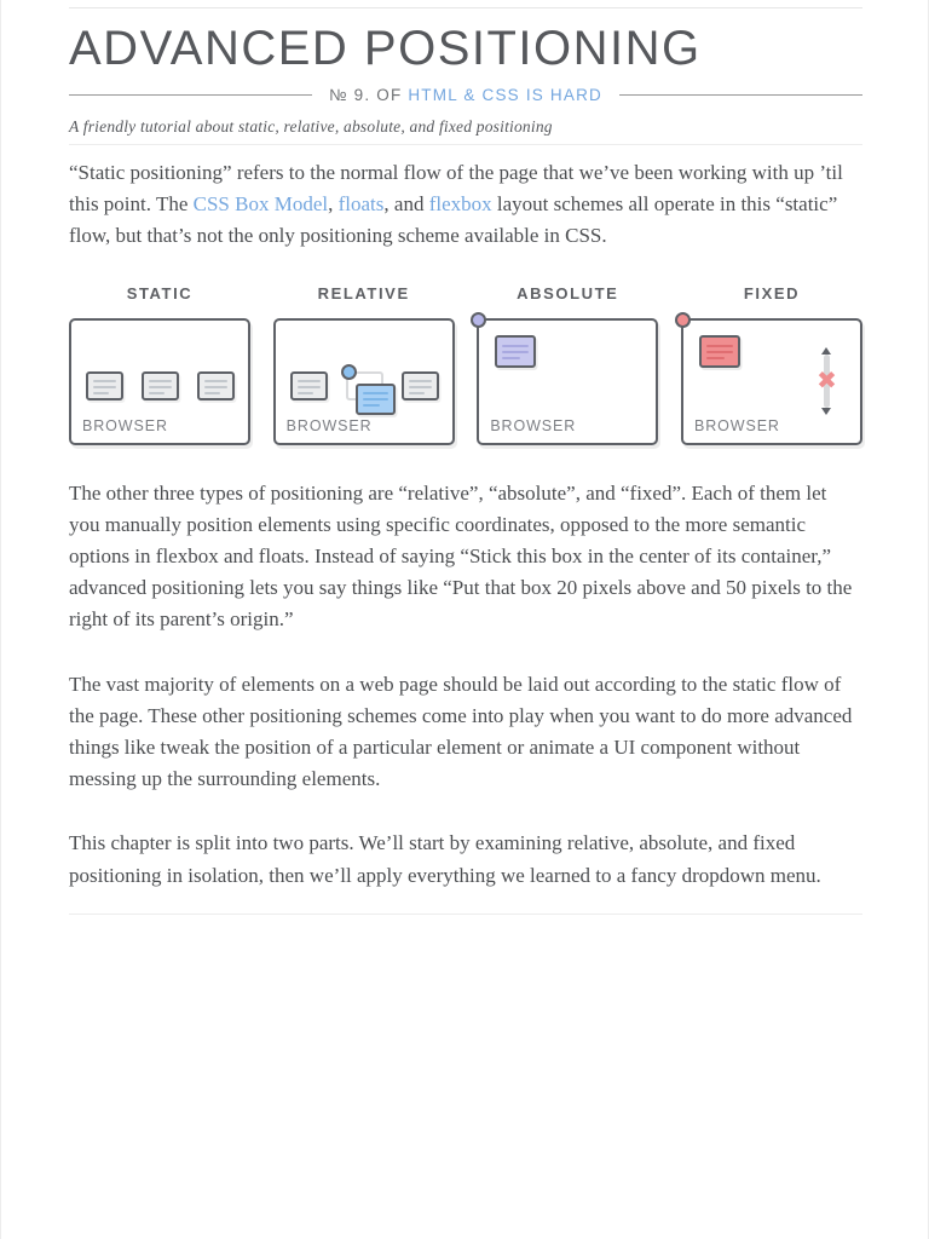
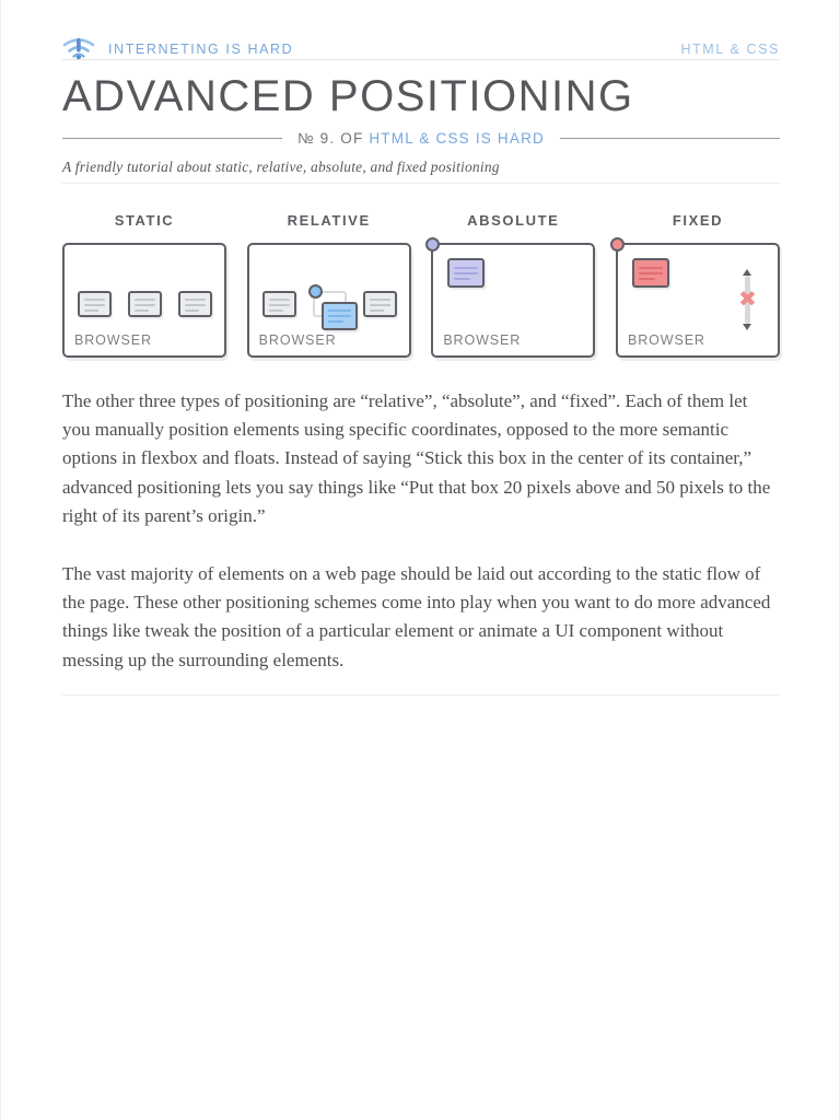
+ INTERNETING IS HARD
+ HTML & CSS
  ADVANCED POSITIONING
  № 9. OF HTML & CSS IS HARD
  A friendly tutorial about static, relative, absolute, and fixed positioning
- “Static positioning” refers to the normal flow of the page that we’ve been working with up ’til this point. The CSS Box Model, floats, and flexbox layout schemes all operate in this “static” flow, but that’s not the only positioning scheme available in CSS.
  STATIC
  BROWSER
  RELATIVE
  BROWSER
  ABSOLUTE
  BROWSER
  FIXED
  ✖
  BROWSER
  The other three types of positioning are “relative”, “absolute”, and “fixed”. Each of them let you manually position elements using specific coordinates, opposed to the more semantic options in flexbox and floats. Instead of saying “Stick this box in the center of its container,” advanced positioning lets you say things like “Put that box 20 pixels above and 50 pixels to the right of its parent’s origin.”
  The vast majority of elements on a web page should be laid out according to the static flow of the page. These other positioning schemes come into play when you want to do more advanced things like tweak the position of a particular element or animate a UI component without messing up the surrounding elements.
- This chapter is split into two parts. We’ll start by examining relative, absolute, and fixed positioning in isolation, then we’ll apply everything we learned to a fancy dropdown menu.
